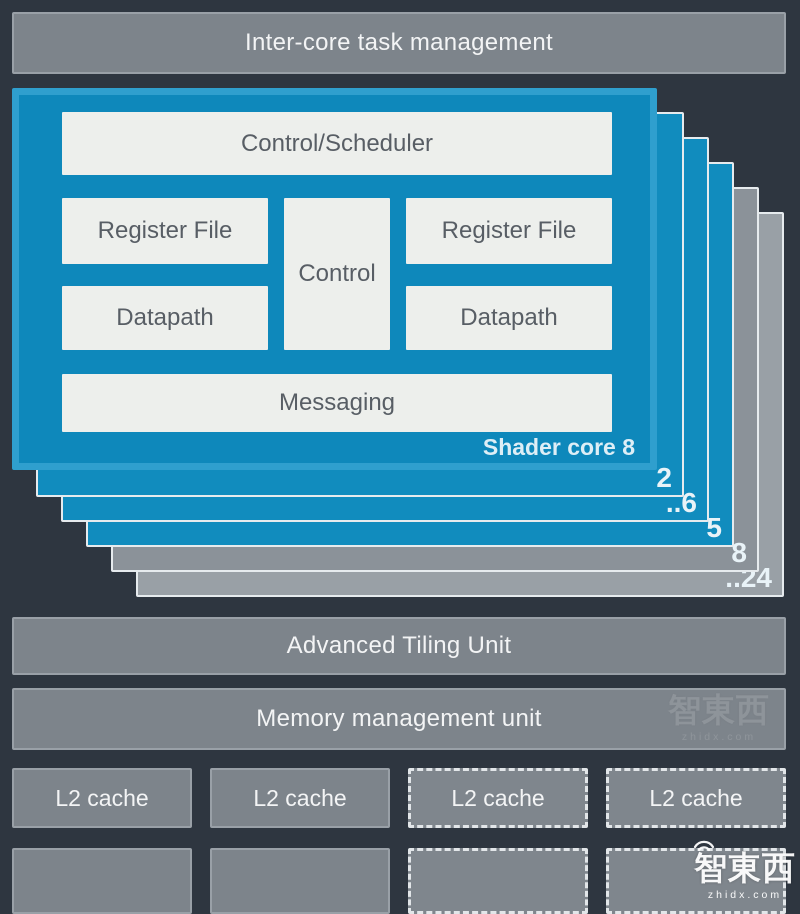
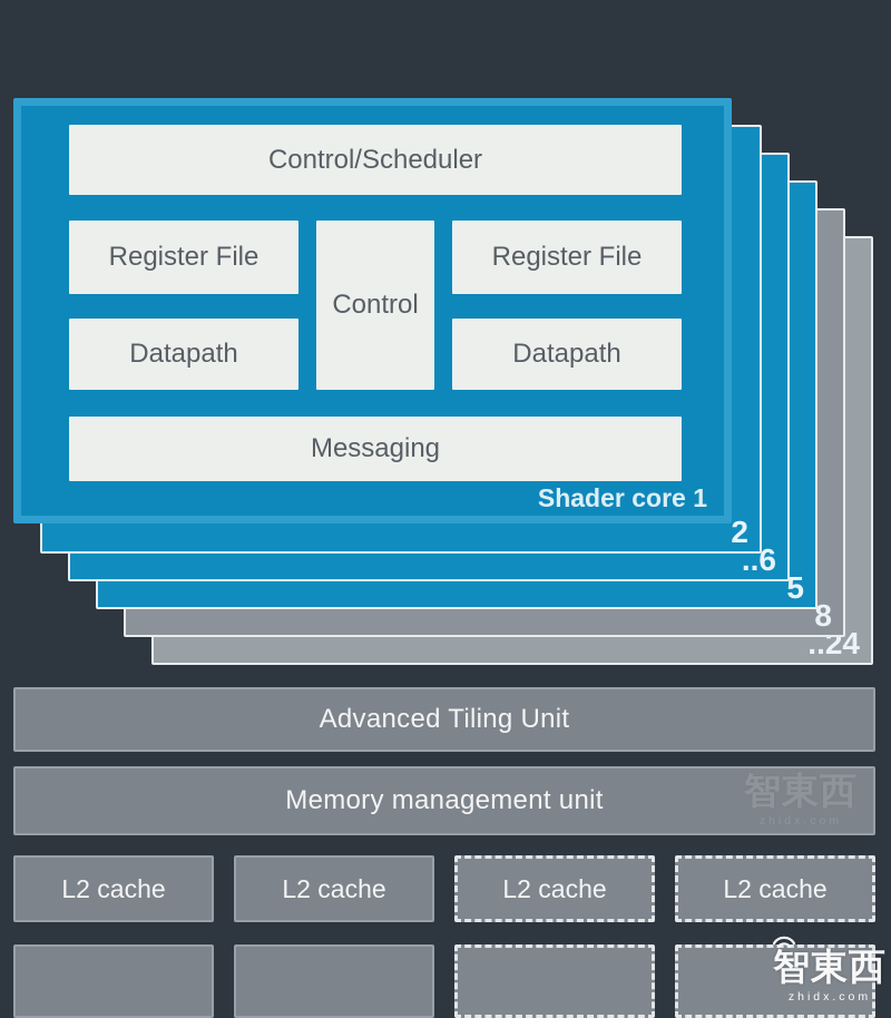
- Inter-core task management
  ..24
  8
  5
  ..6
  2
  Control/Scheduler
  Register File
  Control
  Register File
  Datapath
  Datapath
  Messaging
- Shader core 8
+ Shader core 1
  Advanced Tiling Unit
  Memory management unit
  L2 cache
  L2 cache
  L2 cache
  L2 cache
  智東西
  zhidx.com
